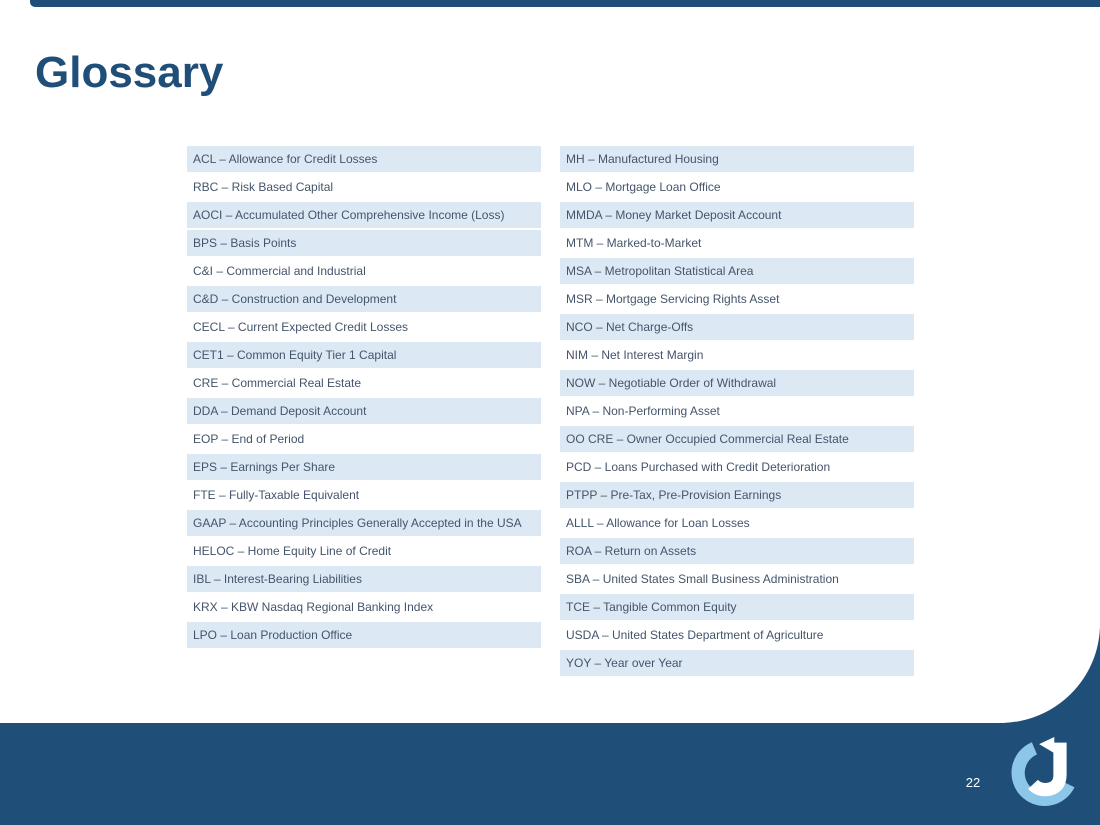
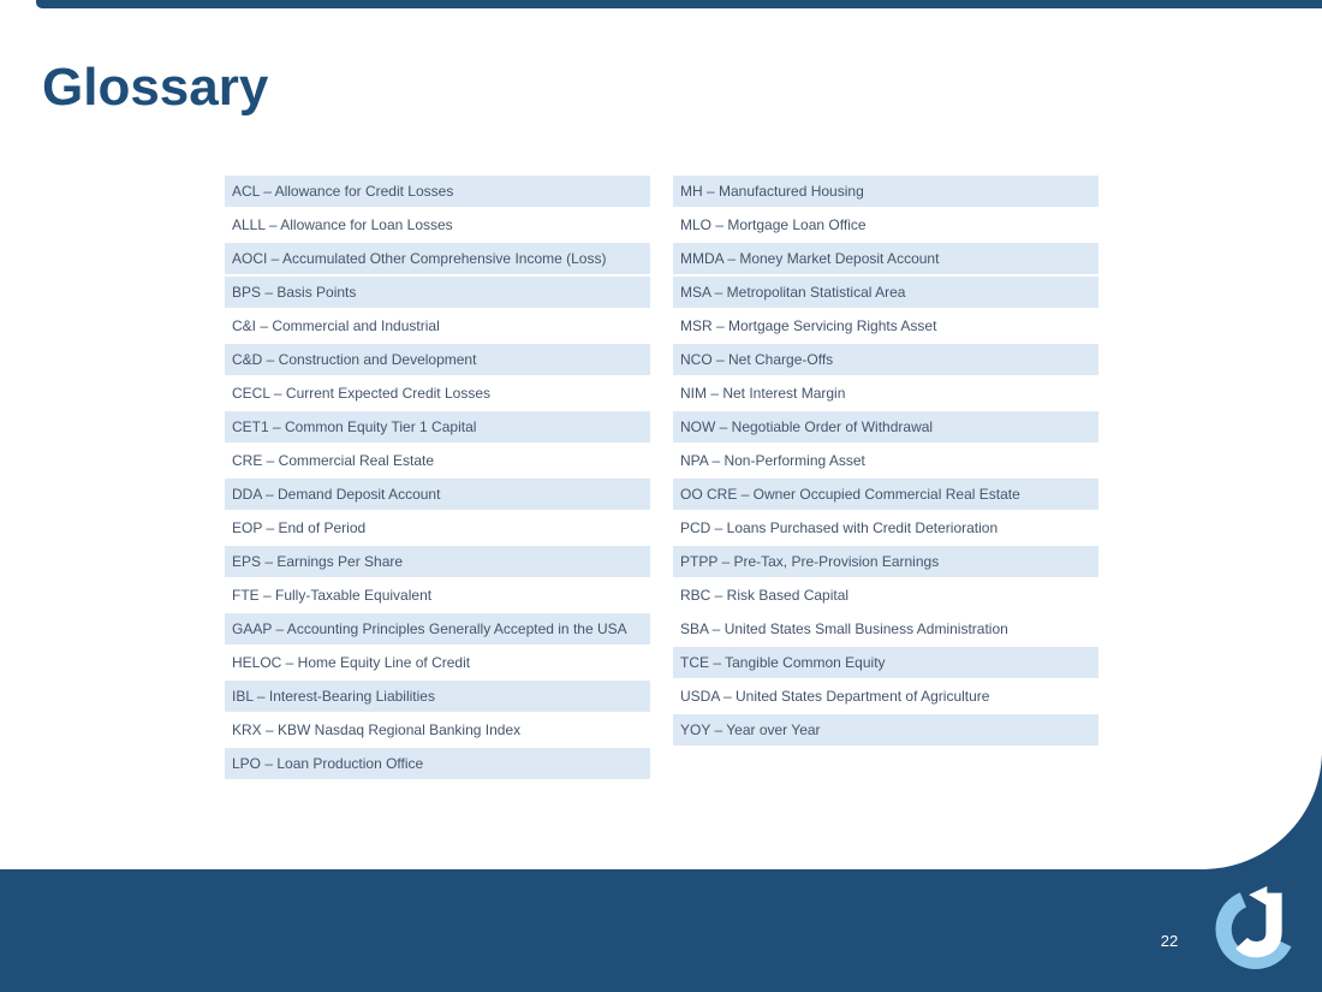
  Glossary
  ACL – Allowance for Credit Losses
- RBC – Risk Based Capital
+ ALLL – Allowance for Loan Losses
  AOCI – Accumulated Other Comprehensive Income (Loss)
  BPS – Basis Points
  C&I – Commercial and Industrial
  C&D – Construction and Development
  CECL – Current Expected Credit Losses
  CET1 – Common Equity Tier 1 Capital
  CRE – Commercial Real Estate
  DDA – Demand Deposit Account
  EOP – End of Period
  EPS – Earnings Per Share
  FTE – Fully-Taxable Equivalent
  GAAP – Accounting Principles Generally Accepted in the USA
  HELOC – Home Equity Line of Credit
  IBL – Interest-Bearing Liabilities
  KRX – KBW Nasdaq Regional Banking Index
  LPO – Loan Production Office
  MH – Manufactured Housing
  MLO – Mortgage Loan Office
  MMDA – Money Market Deposit Account
- MTM – Marked-to-Market
  MSA – Metropolitan Statistical Area
  MSR – Mortgage Servicing Rights Asset
  NCO – Net Charge-Offs
  NIM – Net Interest Margin
  NOW – Negotiable Order of Withdrawal
  NPA – Non-Performing Asset
  OO CRE – Owner Occupied Commercial Real Estate
  PCD – Loans Purchased with Credit Deterioration
  PTPP – Pre-Tax, Pre-Provision Earnings
- ALLL – Allowance for Loan Losses
+ RBC – Risk Based Capital
- ROA – Return on Assets
  SBA – United States Small Business Administration
  TCE – Tangible Common Equity
  USDA – United States Department of Agriculture
  YOY – Year over Year
  22
